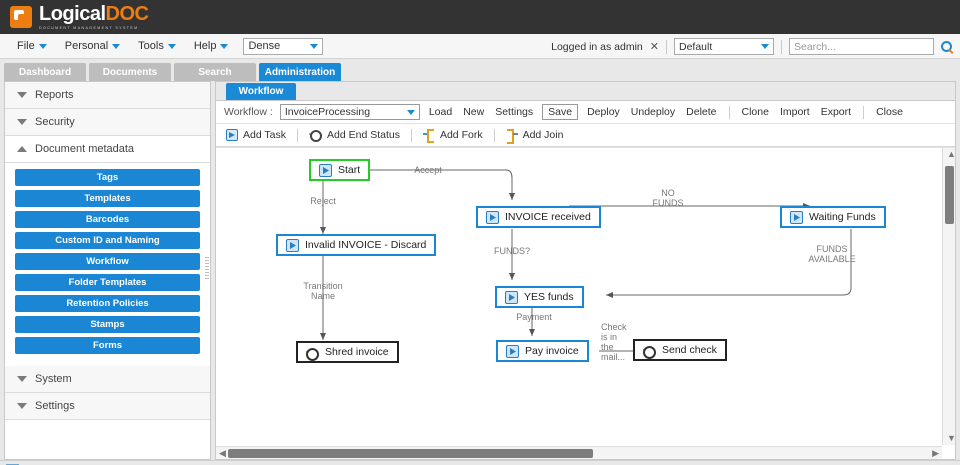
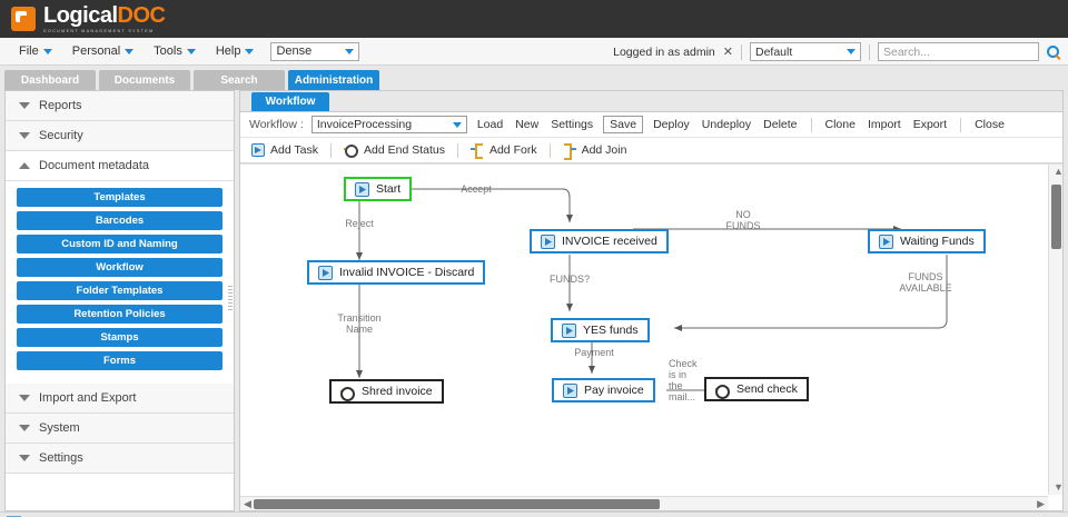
  LogicalDOC
  File
  Personal
  Tools
  Help
  Dense
  Logged in as admin
  ✕
  Default
  Search...
  Dashboard
  Documents
  Search
  Administration
  Reports
  Security
  Document metadata
- Tags
  Templates
  Barcodes
  Custom ID and Naming
  Workflow
  Folder Templates
  Retention Policies
  Stamps
  Forms
+ Import and Export
  System
  Settings
  Workflow
  Workflow :
  InvoiceProcessing
  Load
  New
  Settings
  Save
  Deploy
  Undeploy
  Delete
  Clone
  Import
  Export
  Close
  Add Task
  Add End Status
  Add Fork
  Add Join
  Start
  Invalid INVOICE - Discard
  INVOICE received
  Waiting Funds
  YES funds
  Shred invoice
  Pay invoice
  Send check
  Accept
  Reject
  Transition
  Name
  FUNDS?
  NO
  FUNDS
  FUNDS
  AVAILABLE
  Payment
  Check
  is in
  the
  mail...
  ▲
  ▼
  ◀
  ▶
